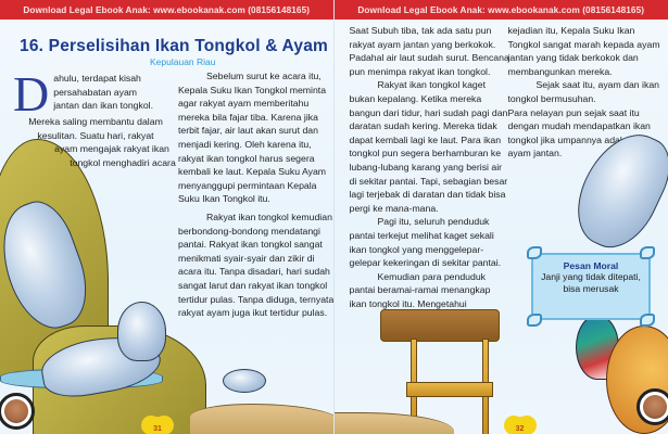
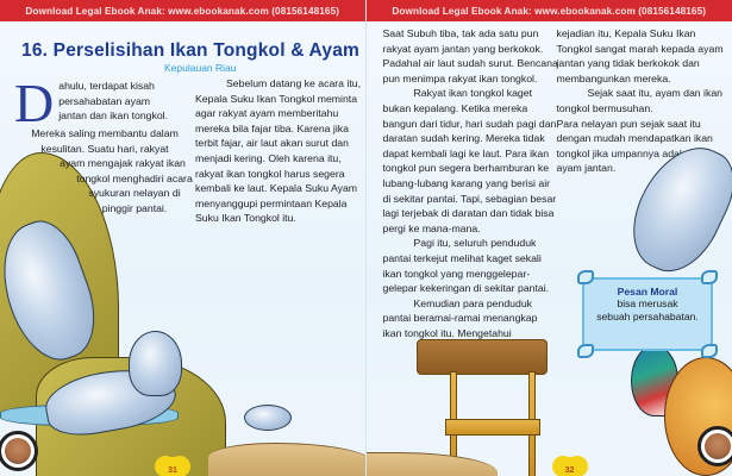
  Download Legal Ebook Anak: www.ebookanak.com (08156148165)
  16. Perselisihan Ikan Tongkol & Ayam
  Kepulauan Riau
  D
  ahulu, terdapat kisah
  persahabatan ayam
  jantan dan ikan tongkol.
  Mereka saling membantu dalam
  kesulitan. Suatu hari, rakyat
  ayam mengajak rakyat ikan
  tongkol menghadiri acara
+ syukuran nelayan di
+ pinggir pantai.
- Sebelum surut ke acara itu, Kepala Suku Ikan Tongkol meminta agar rakyat ayam memberitahu mereka bila fajar tiba. Karena jika terbit fajar, air laut akan surut dan menjadi kering. Oleh karena itu, rakyat ikan tongkol harus segera kembali ke laut. Kepala Suku Ayam menyanggupi permintaan Kepala Suku Ikan Tongkol itu.
+ Sebelum datang ke acara itu, Kepala Suku Ikan Tongkol meminta agar rakyat ayam memberitahu mereka bila fajar tiba. Karena jika terbit fajar, air laut akan surut dan menjadi kering. Oleh karena itu, rakyat ikan tongkol harus segera kembali ke laut. Kepala Suku Ayam menyanggupi permintaan Kepala Suku Ikan Tongkol itu.
- Rakyat ikan tongkol kemudian berbondong-bondong mendatangi pantai. Rakyat ikan tongkol sangat menikmati syair-syair dan zikir di acara itu. Tanpa disadari, hari sudah sangat larut dan rakyat ikan tongkol tertidur pulas. Tanpa diduga, ternyata rakyat ayam juga ikut tertidur pulas.
  Download Legal Ebook Anak: www.ebookanak.com (08156148165)
  Saat Subuh tiba, tak ada satu pun rakyat ayam jantan yang berkokok. Padahal air laut sudah surut. Bencana pun menimpa rakyat ikan tongkol.
  Rakyat ikan tongkol kaget bukan kepalang. Ketika mereka bangun dari tidur, hari sudah pagi dan daratan sudah kering. Mereka tidak dapat kembali lagi ke laut. Para ikan tongkol pun segera berhamburan ke lubang-lubang karang yang berisi air di sekitar pantai. Tapi, sebagian besar lagi terjebak di daratan dan tidak bisa pergi ke mana-mana.
  Pagi itu, seluruh penduduk pantai terkejut melihat kaget sekali ikan tongkol yang menggelepar-gelepar kekeringan di sekitar pantai.
  Kemudian para penduduk pantai beramai-ramai menangkap ikan tongkol itu. Mengetahui
  kejadian itu, Kepala Suku Ikan Tongkol sangat marah kepada ayam jantan yang tidak berkokok dan membangunkan mereka.
  Sejak saat itu, ayam dan ikan tongkol bermusuhan.
  Para nelayan pun sejak saat itu dengan mudah mendapatkan ikan tongkol jika umpannya ad ayam jantan.
  Pesan Moral
- Janji yang tidak ditepati,
  bisa merusak
+ sebuah persahabatan.
